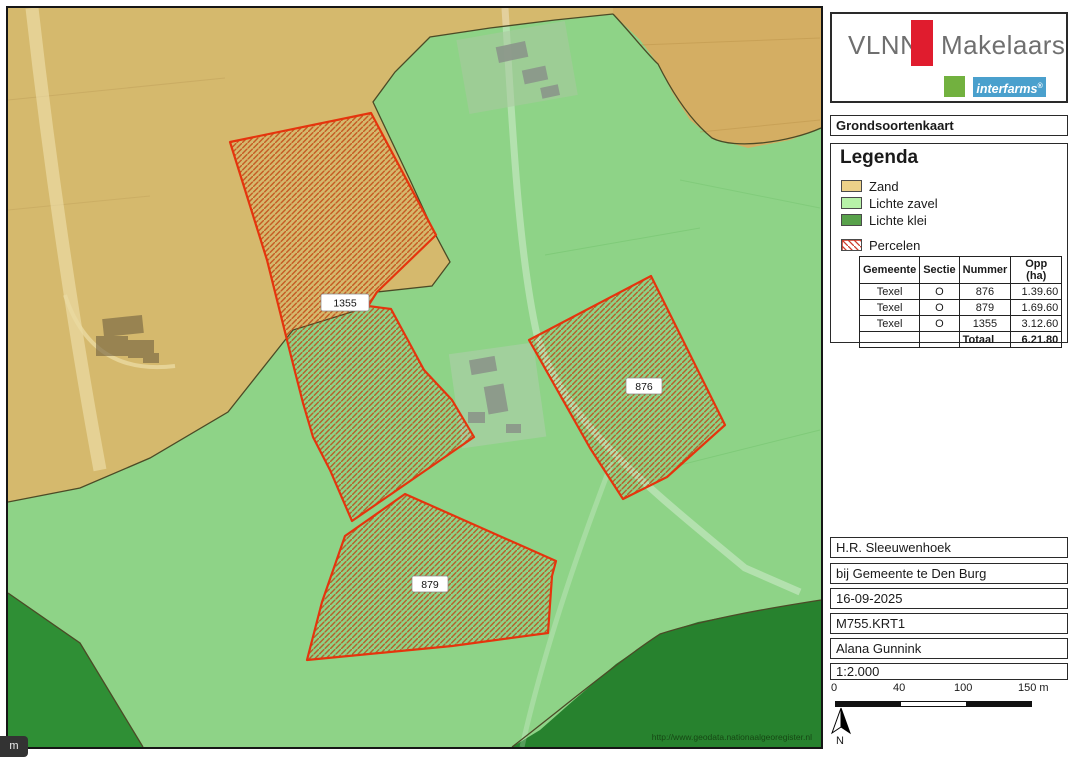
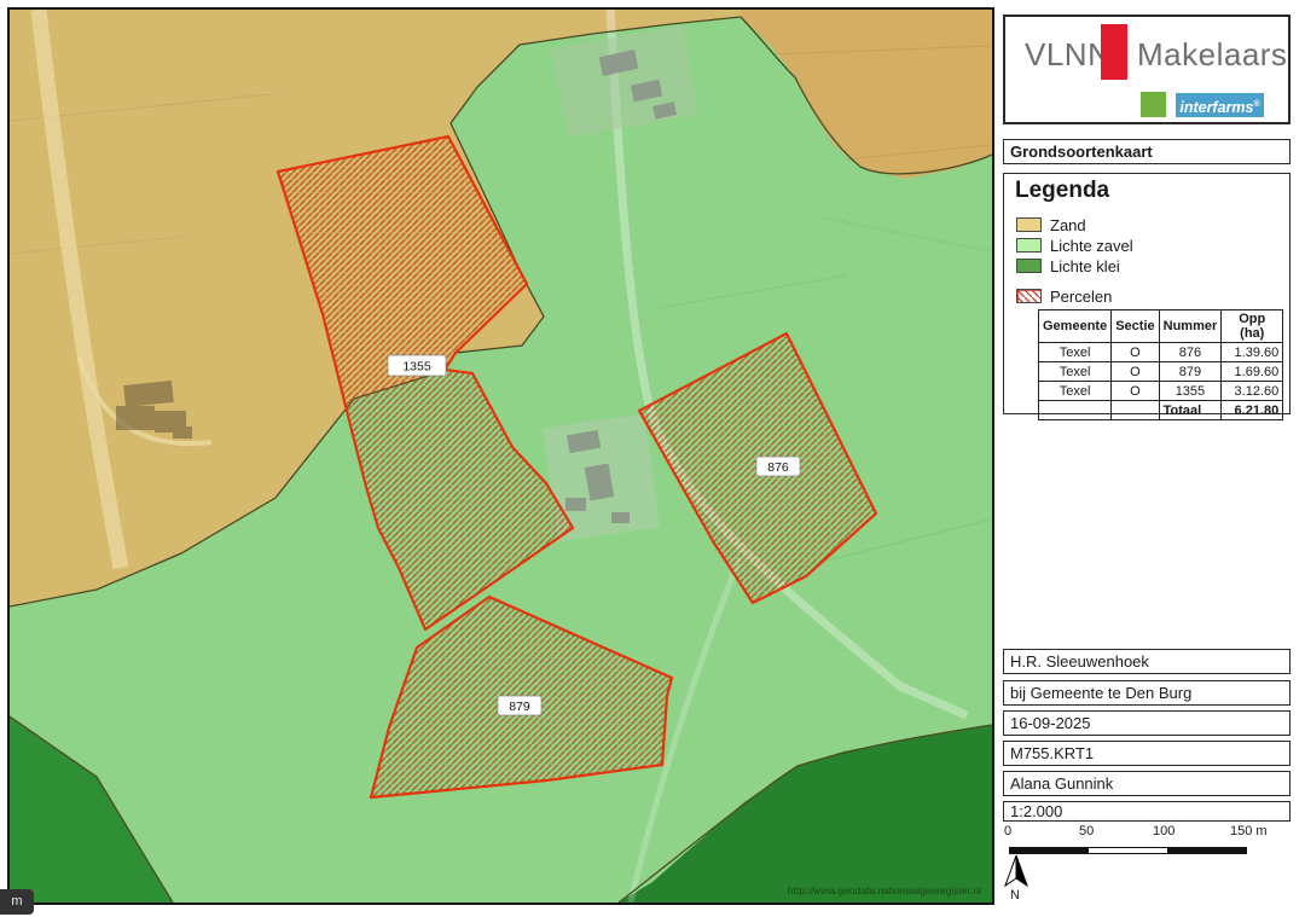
  1355
  876
  879
  http://www.geodata.nationaalgeoregister.nl
  m
  VLNN
  Makelaars
  interfarms
  Grondsoortenkaart
  Legenda
  Zand
  Lichte zavel
  Lichte klei
  Percelen
  Gemeente	Sectie	Nummer	Opp (ha)
  Texel	O	876	1.39.60
  Texel	O	879	1.69.60
  Texel	O	1355	3.12.60
  		Totaal	6.21.80
  H.R. Sleeuwenhoek
  bij Gemeente te Den Burg
  16-09-2025
  M755.KRT1
  Alana Gunnink
  1:2.000
  0
- 40
+ 50
  100
  150 m
  N
